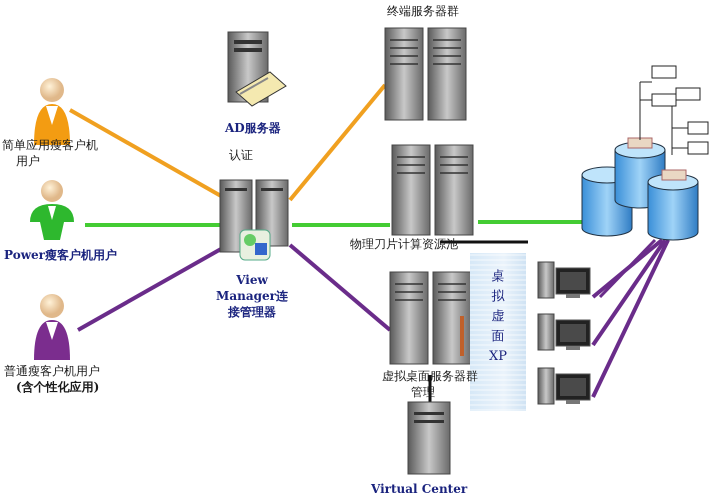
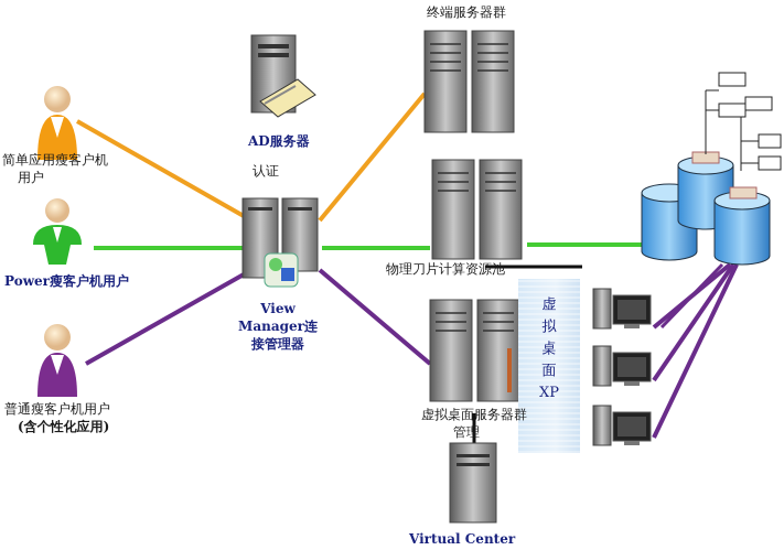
- 桌
+ 虚
  拟
- 虚
+ 桌
  面
  XP
  简单应用瘦客户机
  用户
  Power瘦客户机用户
  普通瘦客户机用户
  (含个性化应用)
  AD服务器
  认证
  View
  Manager连
  接管理器
  终端服务器群
  物理刀片计算资源池
  虚拟桌面服务器群
  管理
  Virtual Center
